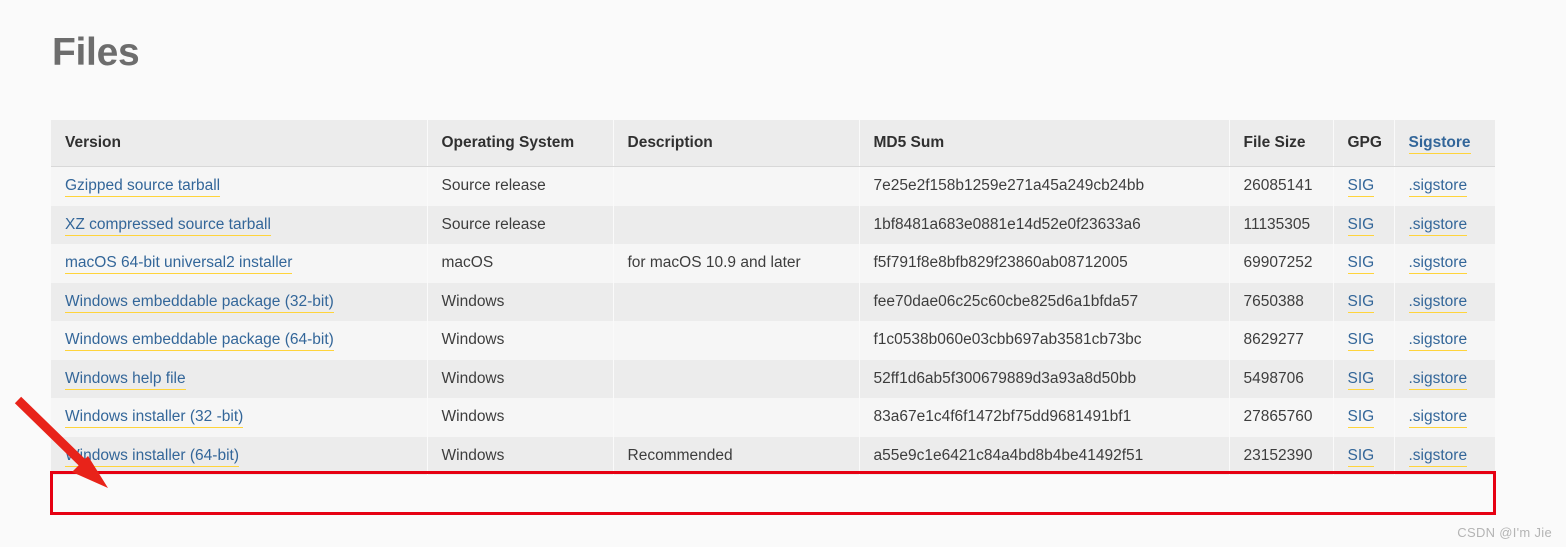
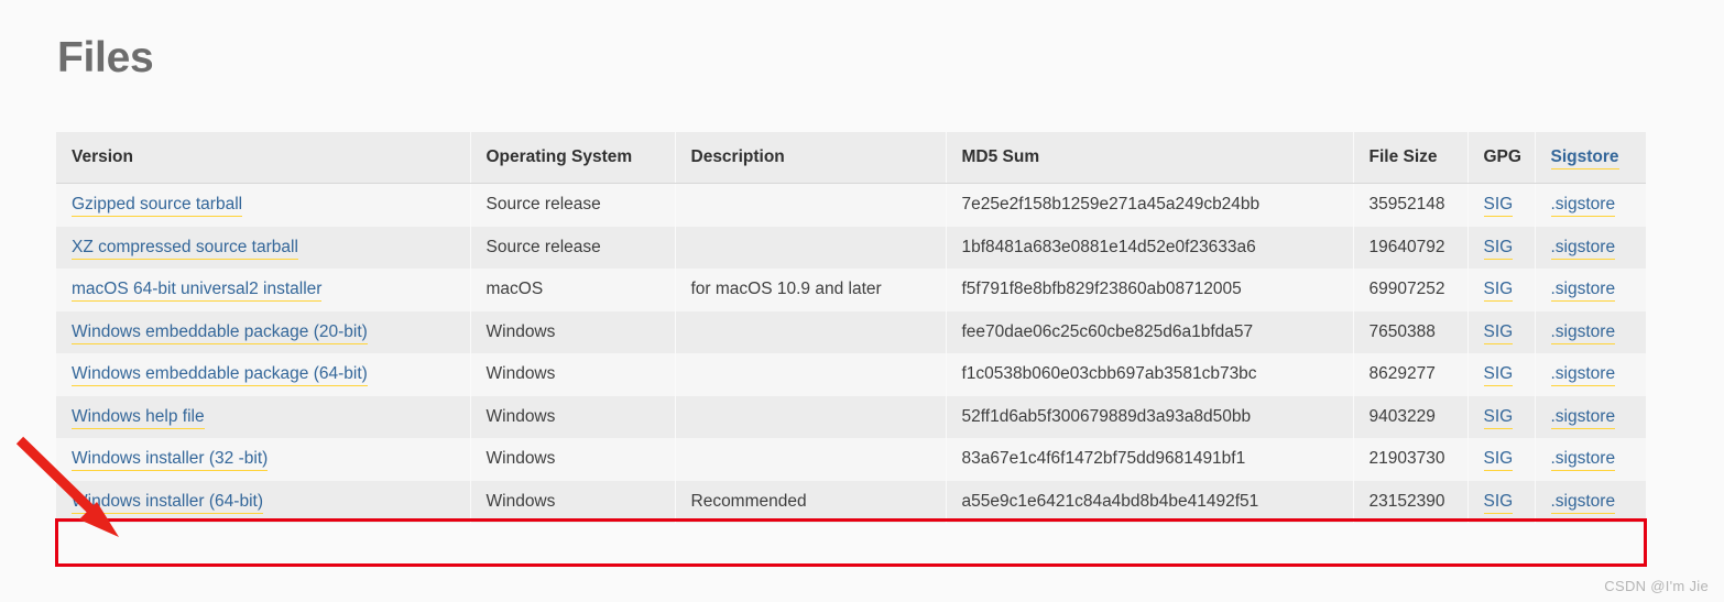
  Files
  Version	Operating System	Description	MD5 Sum	File Size	GPG	Sigstore
- Gzipped source tarball	Source release		7e25e2f158b1259e271a45a249cb24bb	26085141	SIG	.sigstore
+ Gzipped source tarball	Source release		7e25e2f158b1259e271a45a249cb24bb	35952148	SIG	.sigstore
- XZ compressed source tarball	Source release		1bf8481a683e0881e14d52e0f23633a6	11135305	SIG	.sigstore
+ XZ compressed source tarball	Source release		1bf8481a683e0881e14d52e0f23633a6	19640792	SIG	.sigstore
  macOS 64-bit universal2 installer	macOS	for macOS 10.9 and later	f5f791f8e8bfb829f23860ab08712005	69907252	SIG	.sigstore
- Windows embeddable package (32-bit)	Windows		fee70dae06c25c60cbe825d6a1bfda57	7650388	SIG	.sigstore
+ Windows embeddable package (20-bit)	Windows		fee70dae06c25c60cbe825d6a1bfda57	7650388	SIG	.sigstore
  Windows embeddable package (64-bit)	Windows		f1c0538b060e03cbb697ab3581cb73bc	8629277	SIG	.sigstore
- Windows help file	Windows		52ff1d6ab5f300679889d3a93a8d50bb	5498706	SIG	.sigstore
+ Windows help file	Windows		52ff1d6ab5f300679889d3a93a8d50bb	9403229	SIG	.sigstore
- Windows installer (32 -bit)	Windows		83a67e1c4f6f1472bf75dd9681491bf1	27865760	SIG	.sigstore
+ Windows installer (32 -bit)	Windows		83a67e1c4f6f1472bf75dd9681491bf1	21903730	SIG	.sigstore
  indows installer (64-bit)	Windows	Recommended	a55e9c1e6421c84a4bd8b4be41492f51	23152390	SIG	.sigstore
  CSDN @I'm Jie
